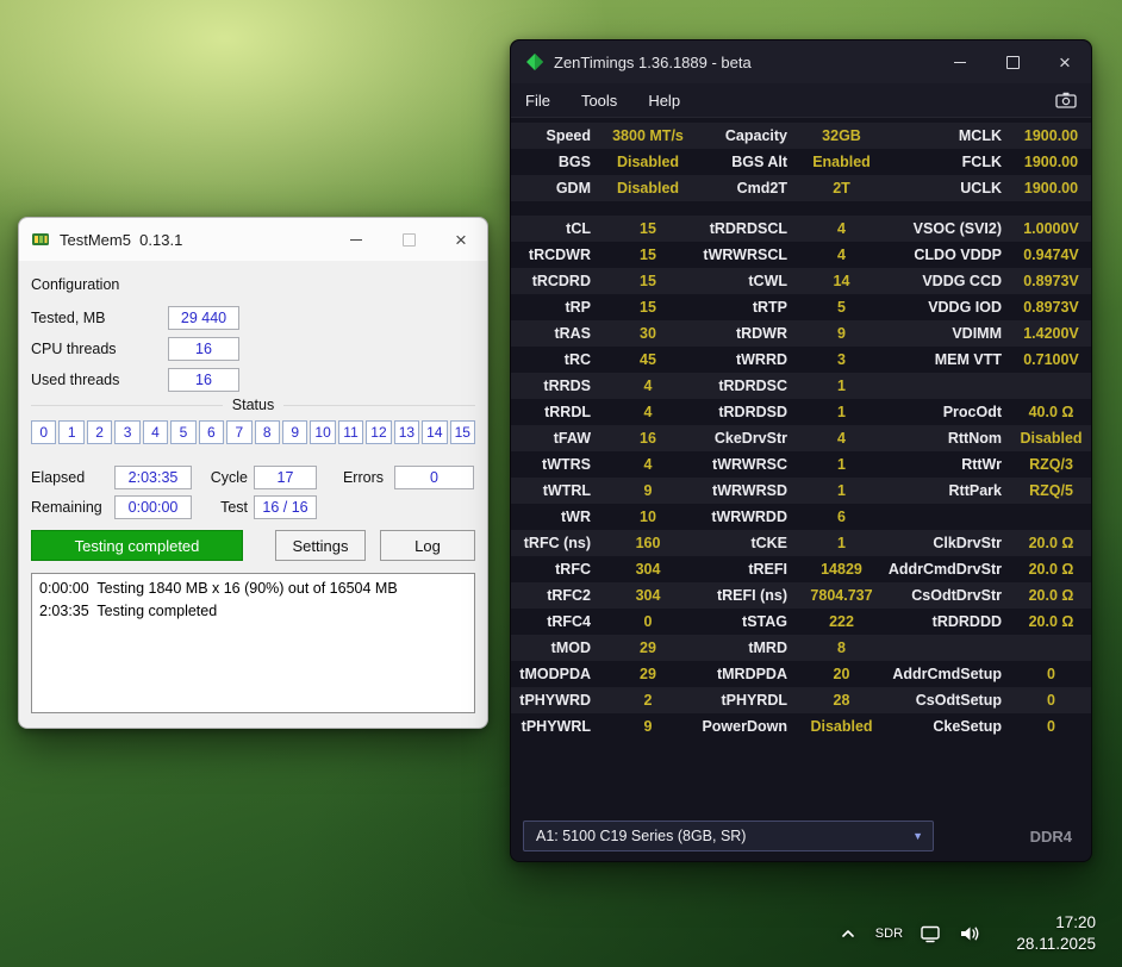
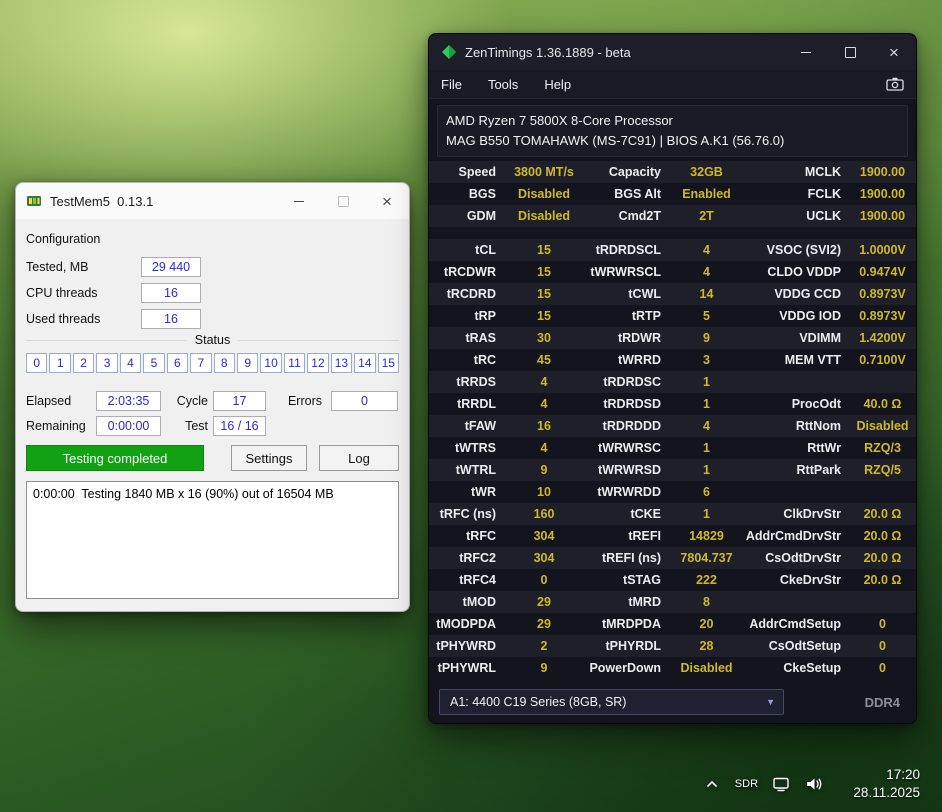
  TestMem5 0.13.1
  ×
  Configuration
  Tested, MB
  29 440
  CPU threads
  16
  Used threads
  16
  Status
  0
  1
  2
  3
  4
  5
  6
  7
  8
  9
  10
  11
  12
  13
  14
  15
  Elapsed
  2:03:35
  Cycle
  17
  Errors
  0
  Remaining
  0:00:00
  Test
  16 / 16
  Testing completed
  Settings
  Log
  0:00:00 Testing 1840 MB x 16 (90%) out of 16504 MB
- 2:03:35 Testing completed
  ZenTimings 1.36.1889 - beta
  ×
  File
  Tools
  Help
+ AMD Ryzen 7 5800X 8-Core Processor
+ MAG B550 TOMAHAWK (MS-7C91) | BIOS A.K1 (56.76.0)
  Speed
  3800 MT/s
  Capacity
  32GB
  MCLK
  1900.00
  BGS
  Disabled
  BGS Alt
  Enabled
  FCLK
  1900.00
  GDM
  Disabled
  Cmd2T
  2T
  UCLK
  1900.00
  tCL
  15
  tRDRDSCL
  4
  VSOC (SVI2)
  1.0000V
  tRCDWR
  15
  tWRWRSCL
  4
  CLDO VDDP
  0.9474V
  tRCDRD
  15
  tCWL
  14
  VDDG CCD
  0.8973V
  tRP
  15
  tRTP
  5
  VDDG IOD
  0.8973V
  tRAS
  30
  tRDWR
  9
  VDIMM
  1.4200V
  tRC
  45
  tWRRD
  3
  MEM VTT
  0.7100V
  tRRDS
  4
  tRDRDSC
  1
  tRRDL
  4
  tRDRDSD
  1
  ProcOdt
  40.0 Ω
  tFAW
  16
- CkeDrvStr
+ tRDRDDD
  4
  RttNom
  Disabled
  tWTRS
  4
  tWRWRSC
  1
  RttWr
  RZQ/3
  tWTRL
  9
  tWRWRSD
  1
  RttPark
  RZQ/5
  tWR
  10
  tWRWRDD
  6
  tRFC (ns)
  160
  tCKE
  1
  ClkDrvStr
  20.0 Ω
  tRFC
  304
  tREFI
  14829
  AddrCmdDrvStr
  20.0 Ω
  tRFC2
  304
  tREFI (ns)
  7804.737
  CsOdtDrvStr
  20.0 Ω
  tRFC4
  0
  tSTAG
  222
- tRDRDDD
+ CkeDrvStr
  20.0 Ω
  tMOD
  29
  tMRD
  8
  tMODPDA
  29
  tMRDPDA
  20
  AddrCmdSetup
  0
  tPHYWRD
  2
  tPHYRDL
  28
  CsOdtSetup
  0
  tPHYWRL
  9
  PowerDown
  Disabled
  CkeSetup
  0
- A1: 5100 C19 Series (8GB, SR)
+ A1: 4400 C19 Series (8GB, SR)
  ▼
  DDR4
  SDR
  17:20
  28.11.2025
